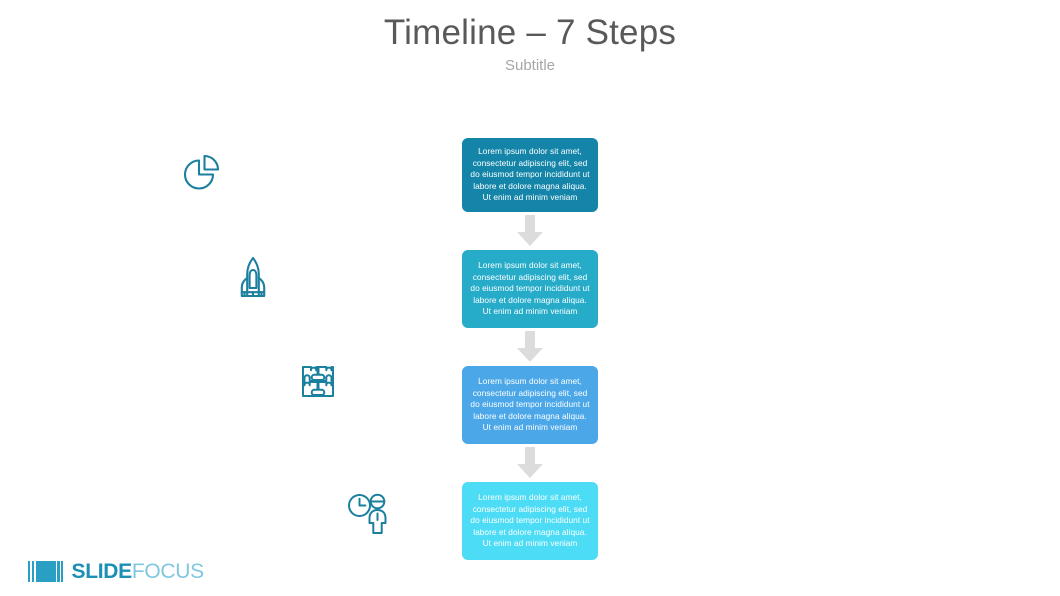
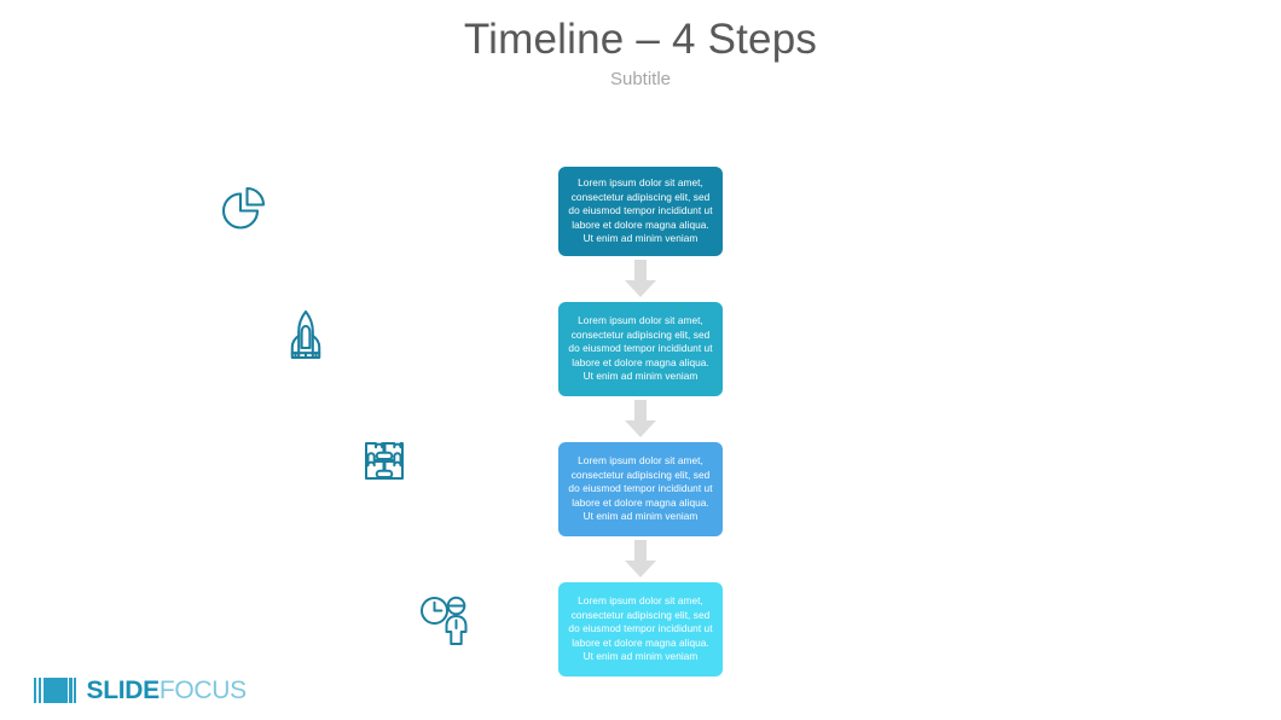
- Timeline – 7 Steps
+ Timeline – 4 Steps
  Subtitle
  Lorem ipsum dolor sit amet, consectetur adipiscing elit, sed do eiusmod tempor incididunt ut labore et dolore magna aliqua. Ut enim ad minim veniam
  Lorem ipsum dolor sit amet, consectetur adipiscing elit, sed do eiusmod tempor incididunt ut labore et dolore magna aliqua. Ut enim ad minim veniam
  Lorem ipsum dolor sit amet, consectetur adipiscing elit, sed do eiusmod tempor incididunt ut labore et dolore magna aliqua. Ut enim ad minim veniam
  Lorem ipsum dolor sit amet, consectetur adipiscing elit, sed do eiusmod tempor incididunt ut labore et dolore magna aliqua. Ut enim ad minim veniam
  SLIDE
  FOCUS
